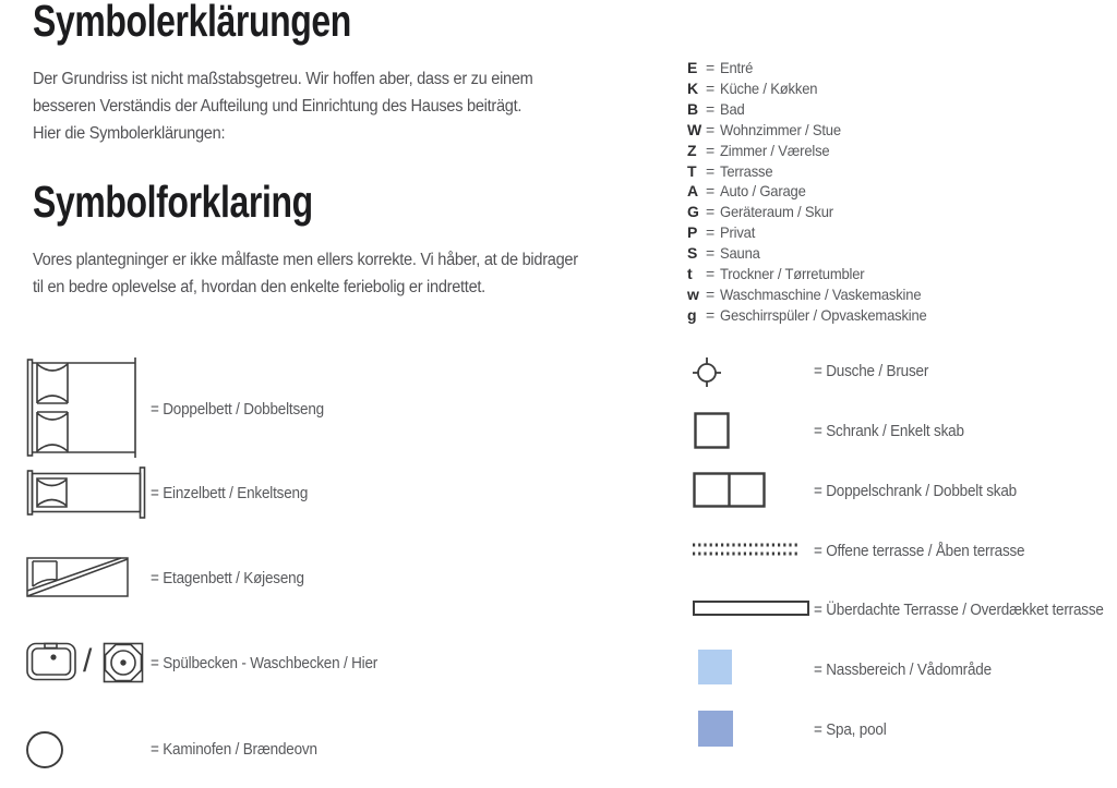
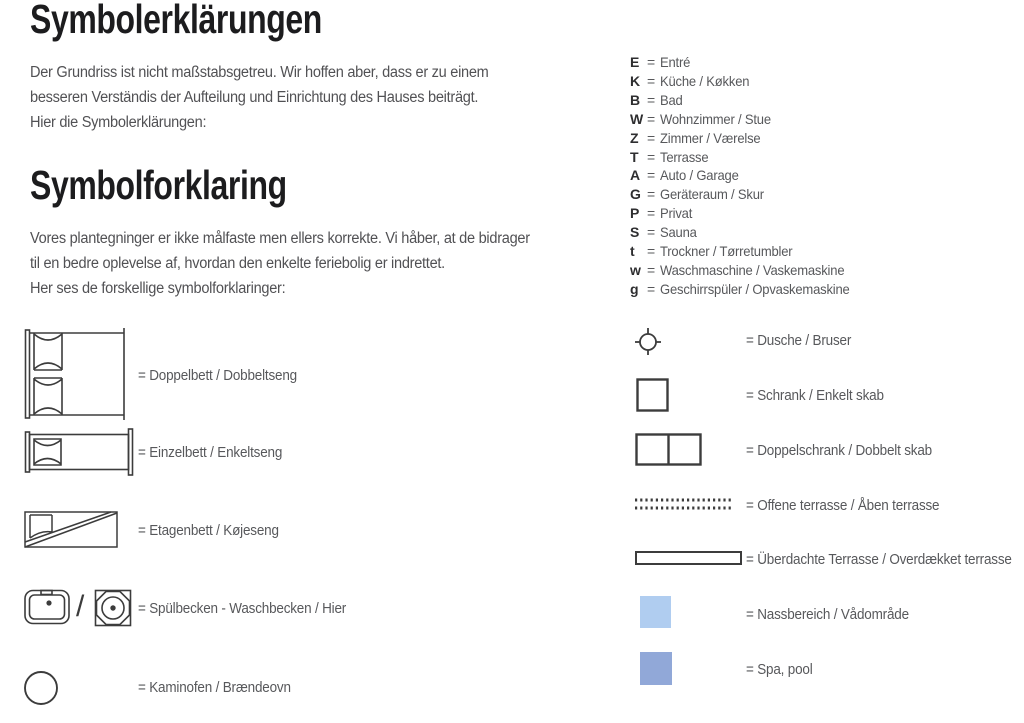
  Symbolerklärungen
  Der Grundriss ist nicht maßstabsgetreu. Wir hoffen aber, dass er zu einem
  besseren Verständis der Aufteilung und Einrichtung des Hauses beiträgt.
  Hier die Symbolerklärungen:
  Symbolforklaring
  Vores plantegninger er ikke målfaste men ellers korrekte. Vi håber, at de bidrager
  til en bedre oplevelse af, hvordan den enkelte feriebolig er indrettet.
+ Her ses de forskellige symbolforklaringer:
  = Doppelbett / Dobbeltseng
  = Einzelbett / Enkeltseng
  = Etagenbett / Køjeseng
  /
  = Spülbecken - Waschbecken / Hier
  = Kaminofen / Brændeovn
  E
  =
  Entré
  K
  =
  Küche / Køkken
  B
  =
  Bad
  W
  =
  Wohnzimmer / Stue
  Z
  =
  Zimmer / Værelse
  T
  =
  Terrasse
  A
  =
  Auto / Garage
  G
  =
  Geräteraum / Skur
  P
  =
  Privat
  S
  =
  Sauna
  t
  =
  Trockner / Tørretumbler
  w
  =
  Waschmaschine / Vaskemaskine
  g
  =
  Geschirrspüler / Opvaskemaskine
  = Dusche / Bruser
  = Schrank / Enkelt skab
  = Doppelschrank / Dobbelt skab
  = Offene terrasse / Åben terrasse
  = Überdachte Terrasse / Overdækket terrasse
  = Nassbereich / Vådområde
  = Spa, pool
